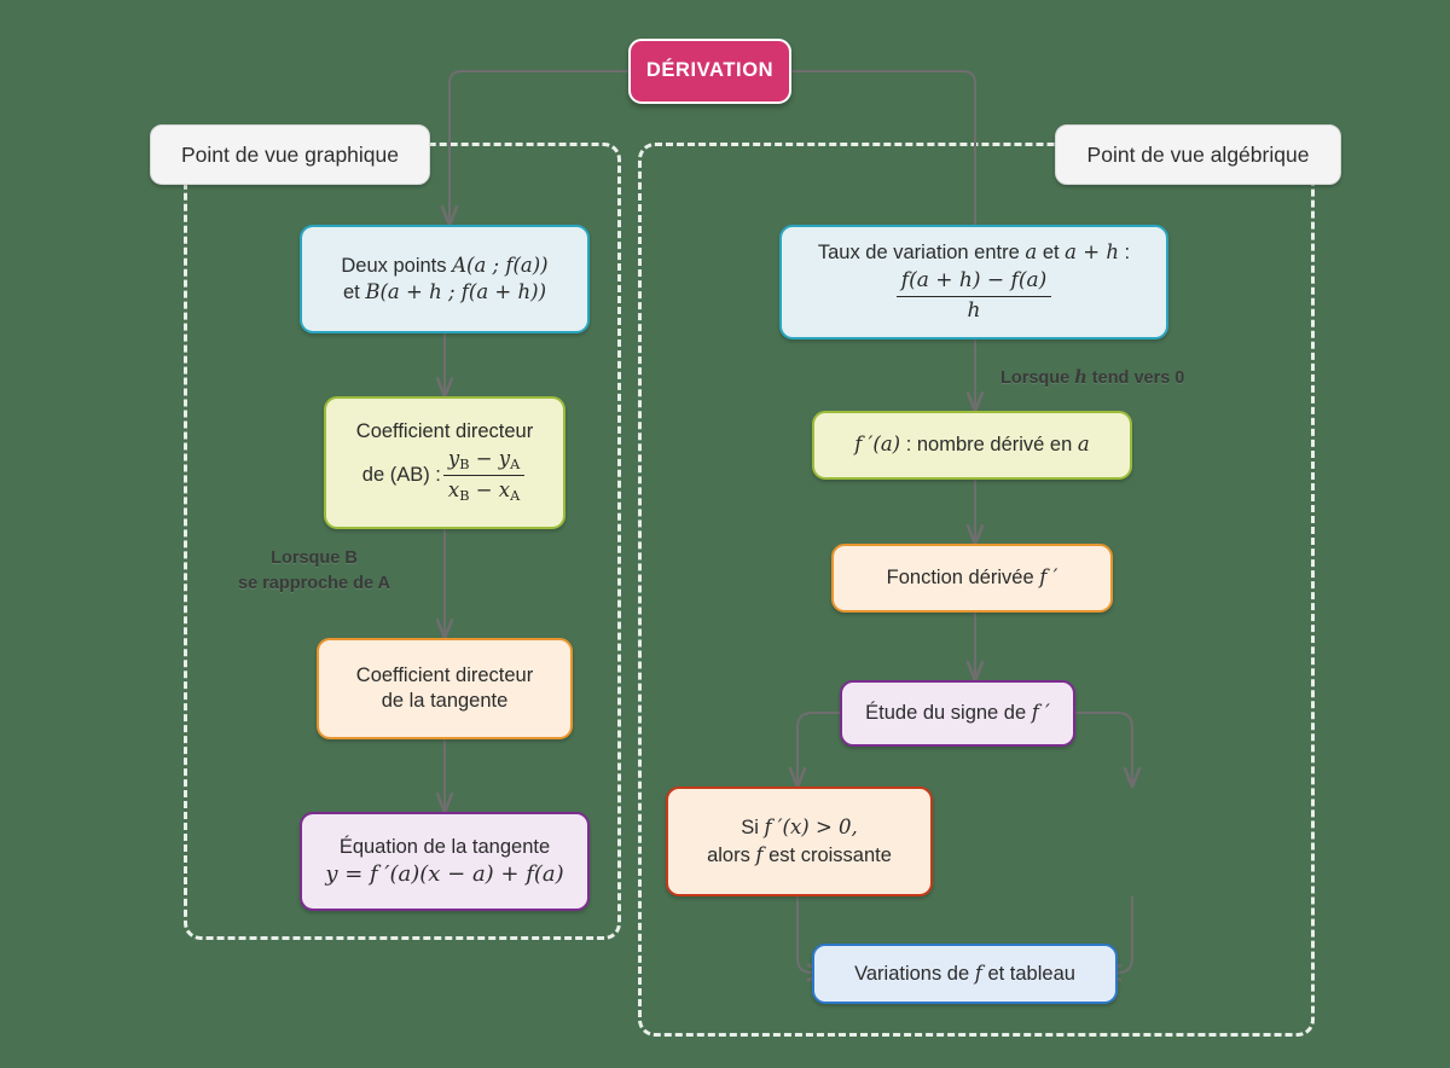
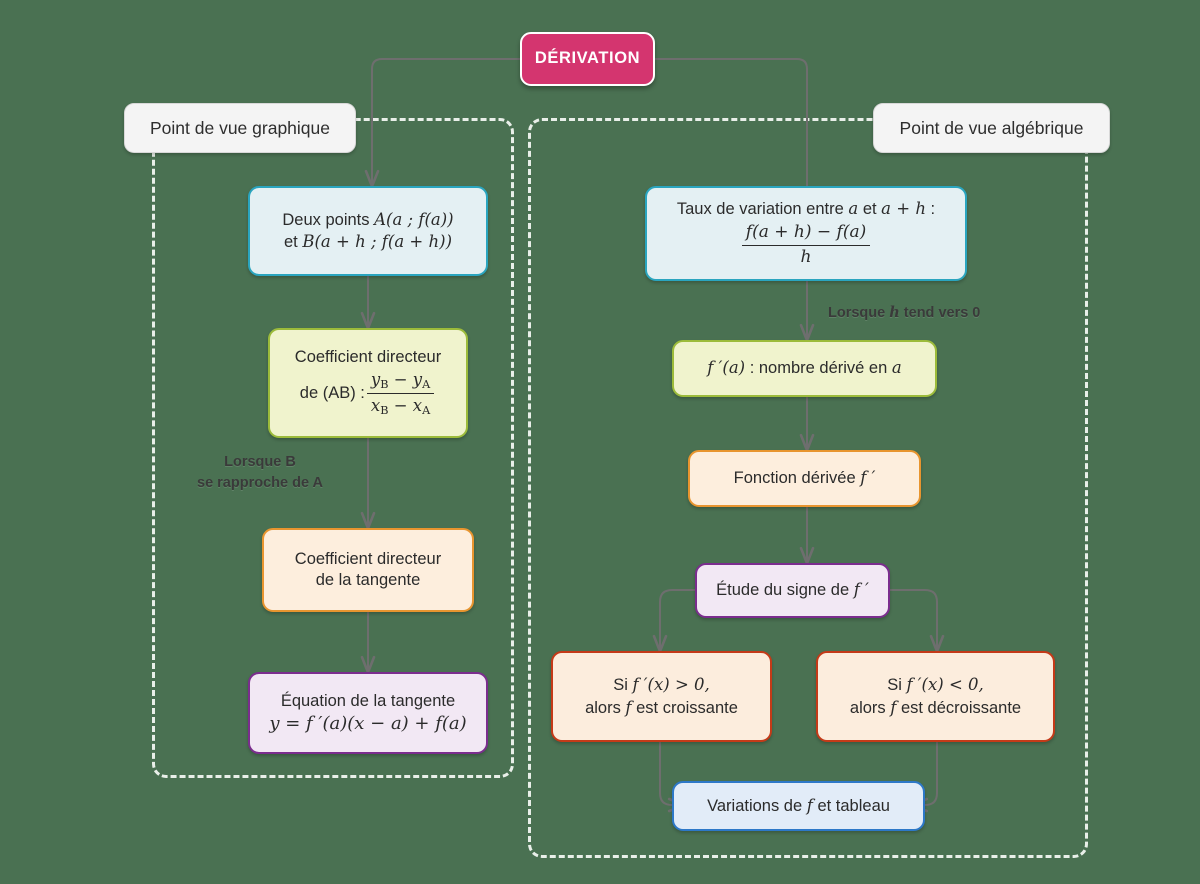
  DÉRIVATION
  Point de vue graphique
  Point de vue algébrique
  Deux points A(a ; f(a))
  et B(a + h ; f(a + h))
  Coefficient directeur
  de (AB) :
  yB − yA
  xB − xA
  Lorsque B
  se rapproche de A
  Coefficient directeur
  de la tangente
  Équation de la tangente
  y = f ′(a)(x − a) + f(a)
  Taux de variation entre a et a + h :
  f(a + h) − f(a)
  h
  Lorsque h tend vers 0
  f ′(a) : nombre dérivé en a
  Fonction dérivée f ′
  Étude du signe de f ′
  Si f ′(x) > 0,
  alors f est croissante
+ Si f ′(x) < 0,
+ alors f est décroissante
  Variations de f et tableau
